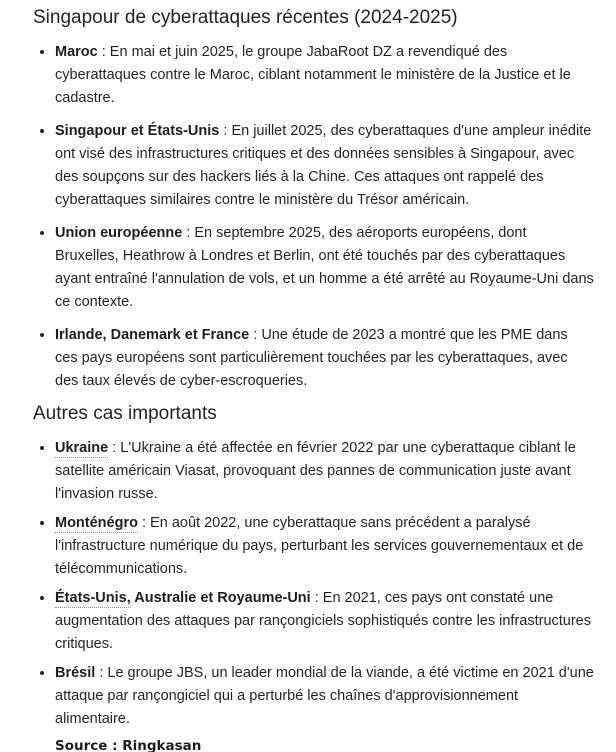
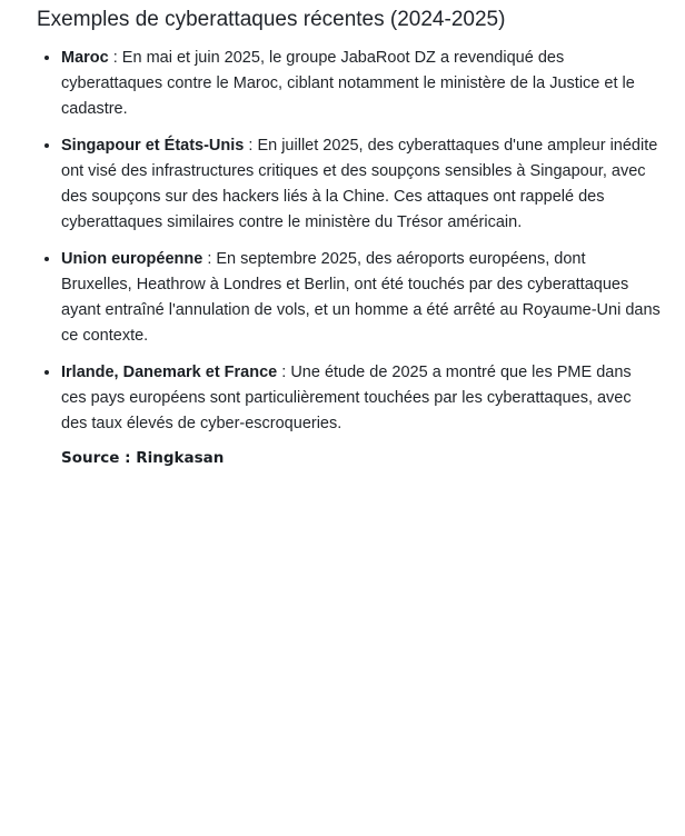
- Singapour de cyberattaques récentes (2024-2025)
+ Exemples de cyberattaques récentes (2024-2025)
  Maroc : En mai et juin 2025, le groupe JabaRoot DZ a revendiqué des cyberattaques contre le Maroc, ciblant notamment le ministère de la Justice et le cadastre.
- Singapour et États-Unis : En juillet 2025, des cyberattaques d'une ampleur inédite ont visé des infrastructures critiques et des données sensibles à Singapour, avec des soupçons sur des hackers liés à la Chine. Ces attaques ont rappelé des cyberattaques similaires contre le ministère du Trésor américain.
+ Singapour et États-Unis : En juillet 2025, des cyberattaques d'une ampleur inédite ont visé des infrastructures critiques et des soupçons sensibles à Singapour, avec des soupçons sur des hackers liés à la Chine. Ces attaques ont rappelé des cyberattaques similaires contre le ministère du Trésor américain.
  Union européenne : En septembre 2025, des aéroports européens, dont Bruxelles, Heathrow à Londres et Berlin, ont été touchés par des cyberattaques ayant entraîné l'annulation de vols, et un homme a été arrêté au Royaume-Uni dans ce contexte.
- Irlande, Danemark et France : Une étude de 2023 a montré que les PME dans ces pays européens sont particulièrement touchées par les cyberattaques, avec des taux élevés de cyber-escroqueries.
+ Irlande, Danemark et France : Une étude de 2025 a montré que les PME dans ces pays européens sont particulièrement touchées par les cyberattaques, avec des taux élevés de cyber-escroqueries.
- Autres cas importants
- Ukraine : L'Ukraine a été affectée en février 2022 par une cyberattaque ciblant le satellite américain Viasat, provoquant des pannes de communication juste avant l'invasion russe.
- Monténégro : En août 2022, une cyberattaque sans précédent a paralysé l'infrastructure numérique du pays, perturbant les services gouvernementaux et de télécommunications.
- États-Unis, Australie et Royaume-Uni : En 2021, ces pays ont constaté une augmentation des attaques par rançongiciels sophistiqués contre les infrastructures critiques.
- Brésil : Le groupe JBS, un leader mondial de la viande, a été victime en 2021 d'une attaque par rançongiciel qui a perturbé les chaînes d'approvisionnement alimentaire.
  Source : Ringkasan
